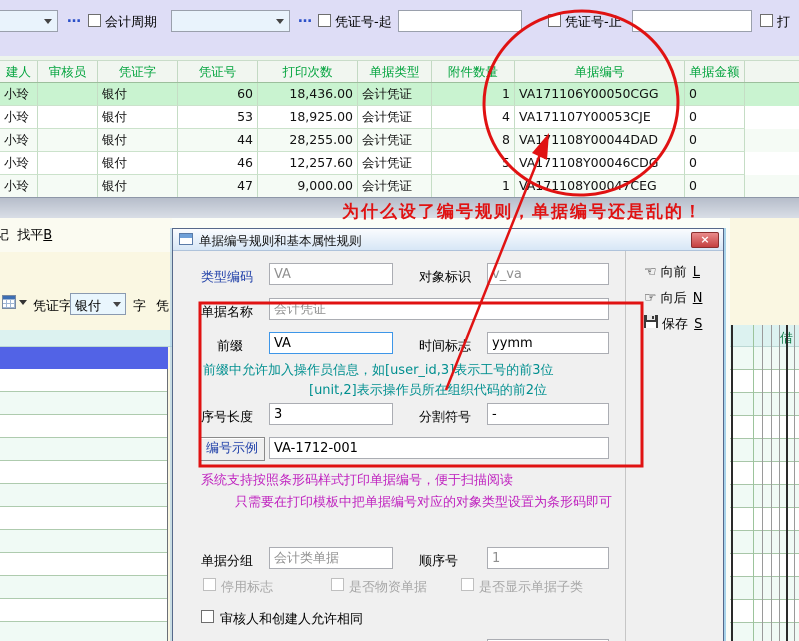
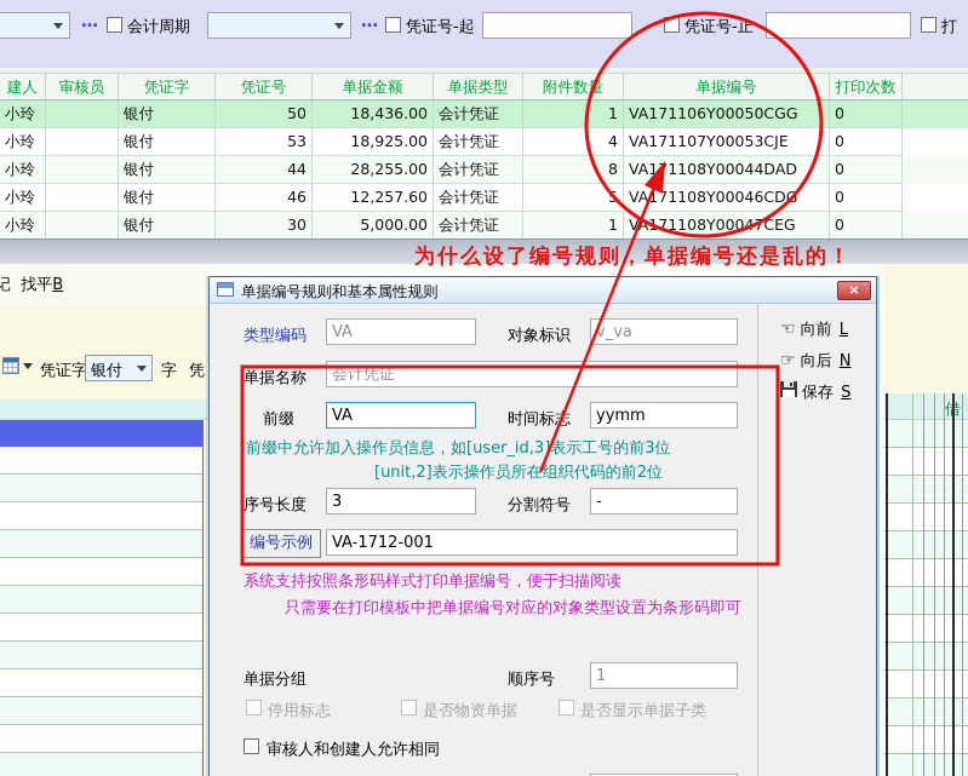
  …
  会计周期
  …
  凭证号-起
  凭证号-止
  打
  建人
  审核员
  凭证字
  凭证号
- 打印次数
+ 单据金额
  单据类型
  附件数量
  单据编号
- 单据金额
+ 打印次数
  小玲
  银付
- 60
+ 50
  18,436.00
  会计凭证
  1
  VA171106Y00050CGG
  0
  小玲
  银付
  53
  18,925.00
  会计凭证
  4
  VA171107Y00053CJE
  0
  小玲
  银付
  44
  28,255.00
  会计凭证
  8
  VA11108Y00044DAD
  0
  小玲
  银付
  46
  12,257.60
  会计凭证
  VA171108Y00046CD
  0
  小玲
  银付
- 47
+ 30
- 9,000.00
+ 5,000.00
  会计凭证
  1
  VA71108Y0004CEG
  0
  记 找平B
  凭证字
  银付
  字
  凭
  单据编号规则和基本属性规则
  ×
  类型编码
  VA
  对象标识
  v_va
  单据名称
  会计凭证
  前缀
  VA
  时间标
  yymm
  前缀中允许加入操作员信息，如[user_id,3]表示工号的前3位
  [unit,2]表示操作员所在组织代码的前2位
  序号长度
  3
  分割符号
  -
  编号示例
  VA-1712-001
  系统支持按照条形码样式打印单据编号，便于扫描阅读
  只需要在打印模板中把单据编号对应的对象类型设置为条形码即可
  单据分组
- 会计类单据
  顺序号
  1
  停用标志
  是否物资单据
  是否显示单据子类
  审核人和创建人允许相同
  ☜ 向前 L
  ☞ 向后 N
  保存 S
  为什么设了编号规则，单据编号还是乱的！
